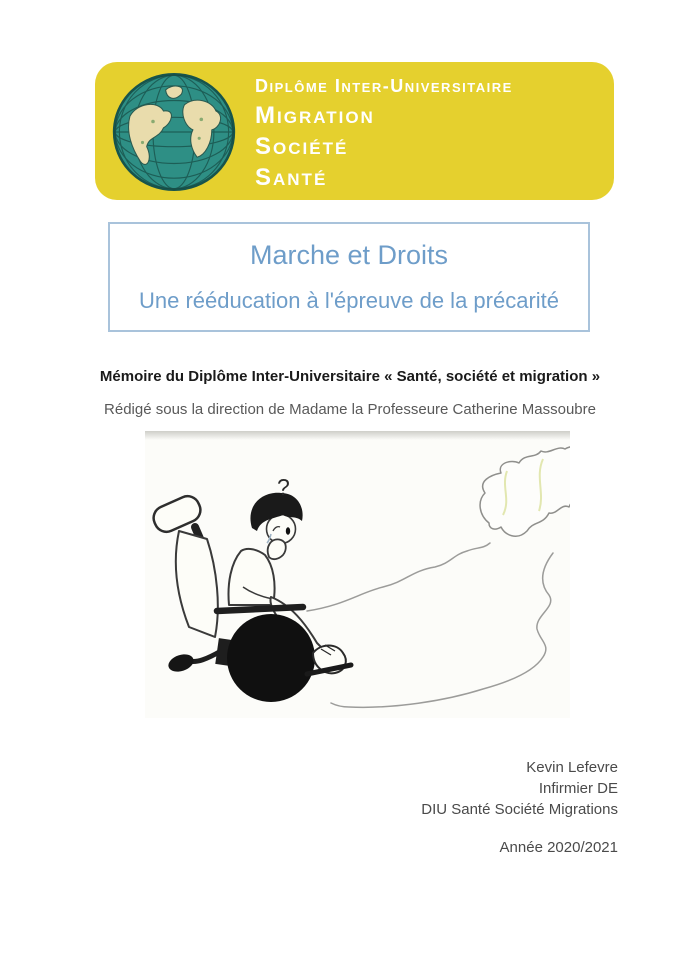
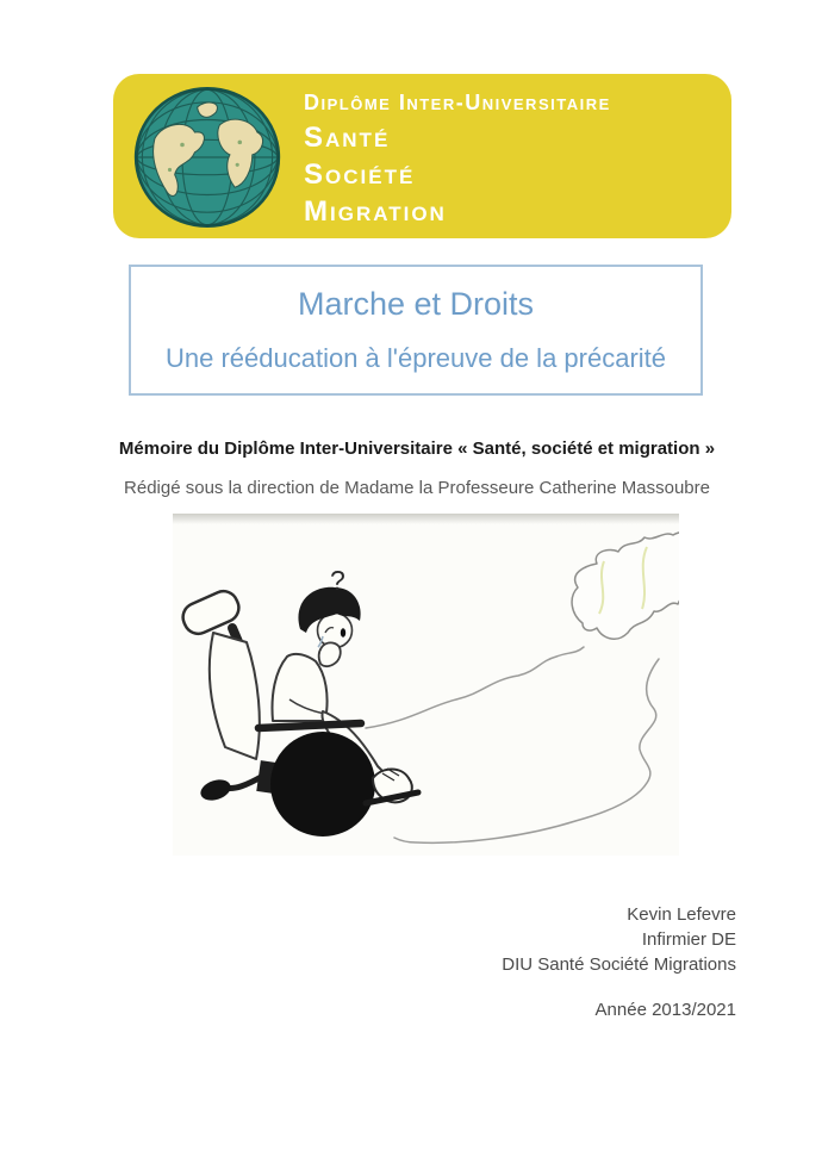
  Diplôme Inter-Universitaire
- Migration
+ Santé
  Société
- Santé
+ Migration
  Marche et Droits
  Une rééducation à l'épreuve de la précarité
  Mémoire du Diplôme Inter-Universitaire « Santé, société et migration »
  Rédigé sous la direction de Madame la Professeure Catherine Massoubre
  ?
  Kevin Lefevre
  Infirmier DE
  DIU Santé Société Migrations
- Année 2020/2021
+ Année 2013/2021
